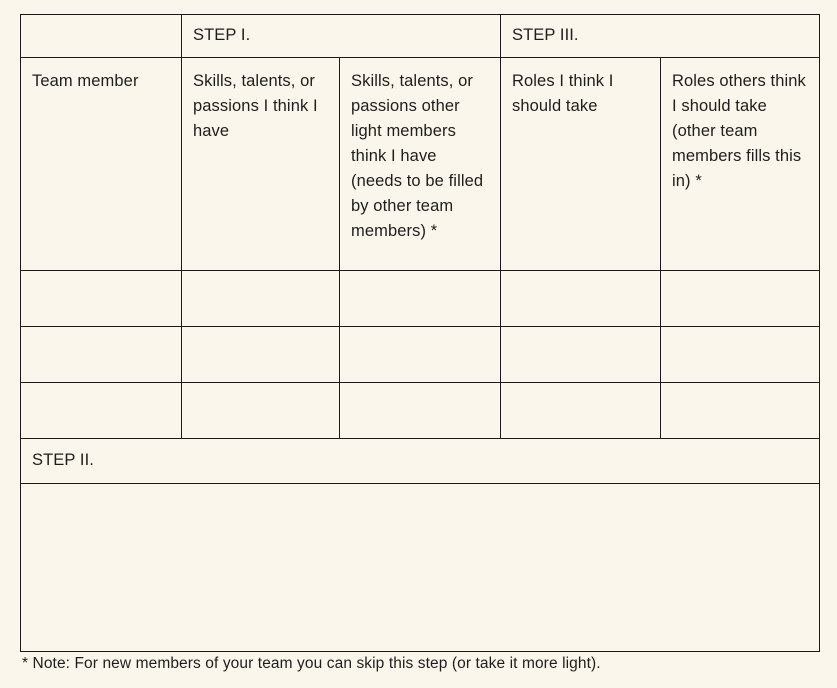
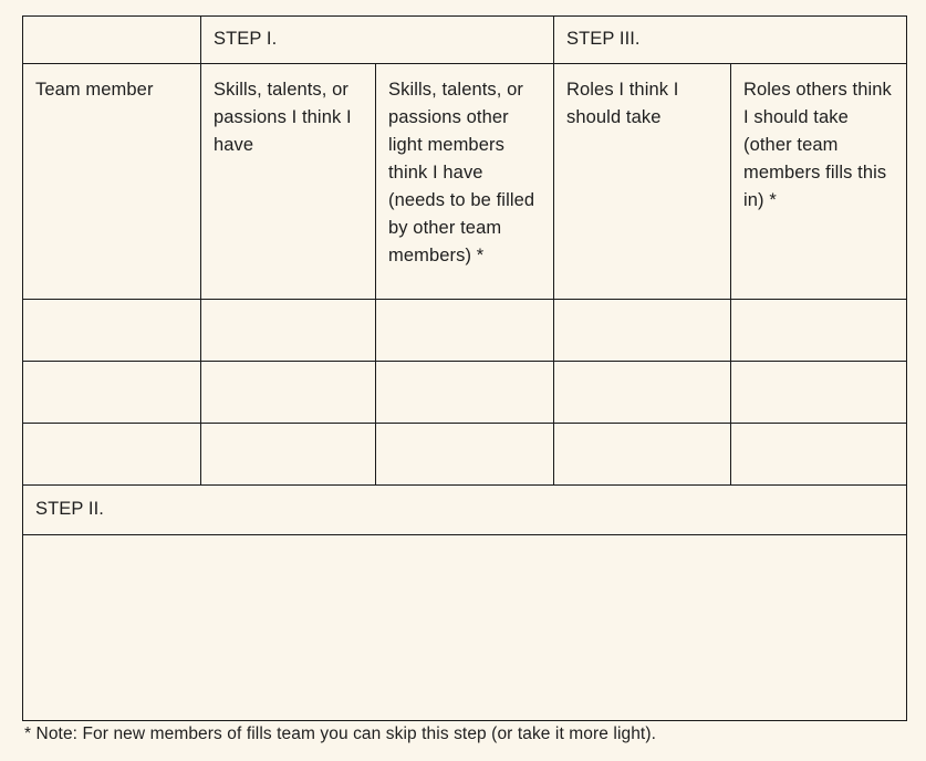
  	STEP I.	STEP III.
  Team member	Skills, talents, or passions I think I have	Skills, talents, or passions other light members think I have (needs to be filled by other team members) *	Roles I think I should take	Roles others think I should take (other team members fills this in) *
  STEP II.
- * Note: For new members of your team you can skip this step (or take it more light).
+ * Note: For new members of fills team you can skip this step (or take it more light).
